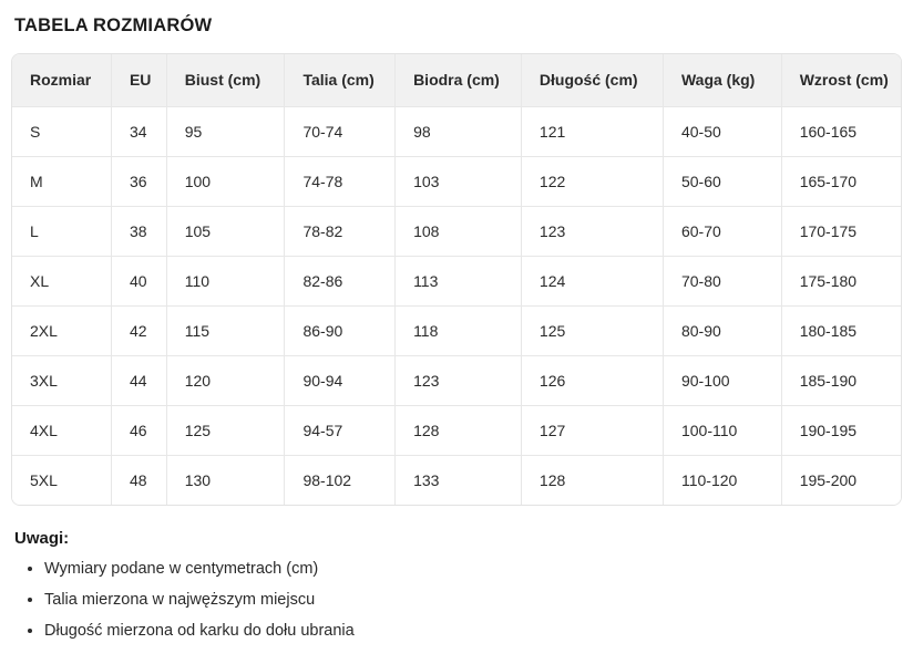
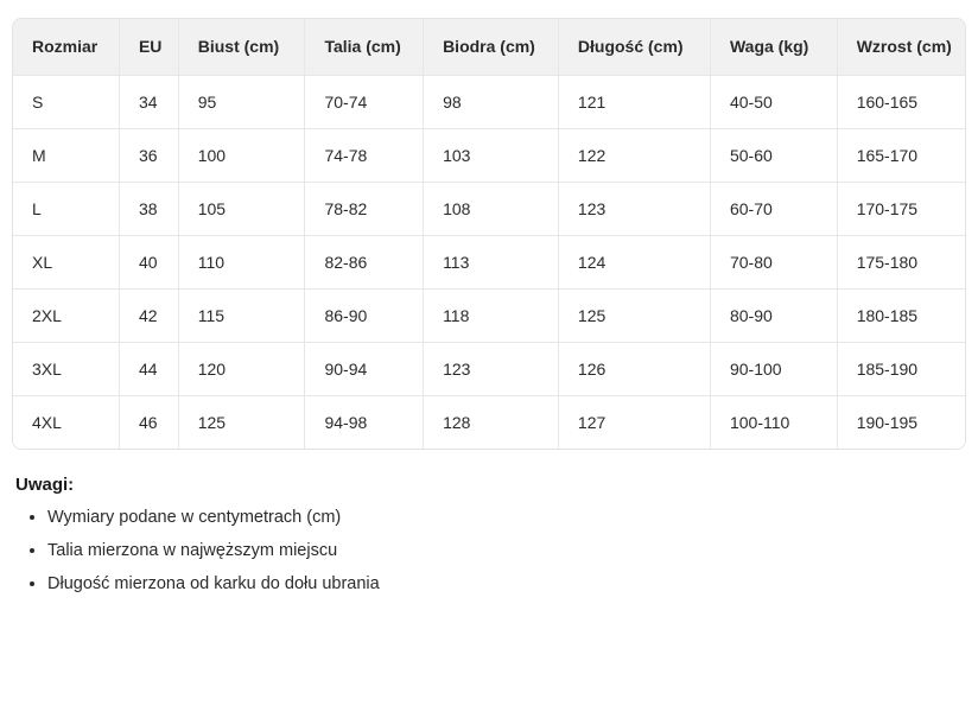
- TABELA ROZMIARÓW
  Rozmiar	EU	Biust (cm)	Talia (cm)	Biodra (cm)	Długość (cm)	Waga (kg)	Wzrost (cm)
  S	34	95	70-74	98	121	40-50	160-165
  M	36	100	74-78	103	122	50-60	165-170
  L	38	105	78-82	108	123	60-70	170-175
  XL	40	110	82-86	113	124	70-80	175-180
  2XL	42	115	86-90	118	125	80-90	180-185
  3XL	44	120	90-94	123	126	90-100	185-190
- 4XL	46	125	94-57	128	127	100-110	190-195
+ 4XL	46	125	94-98	128	127	100-110	190-195
- 5XL	48	130	98-102	133	128	110-120	195-200
  Uwagi:
  Wymiary podane w centymetrach (cm)
  Talia mierzona w najwęższym miejscu
  Długość mierzona od karku do dołu ubrania
